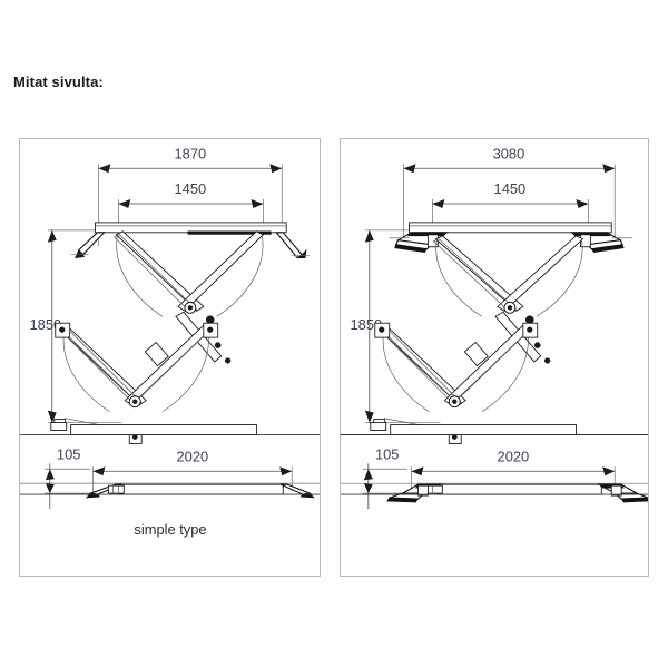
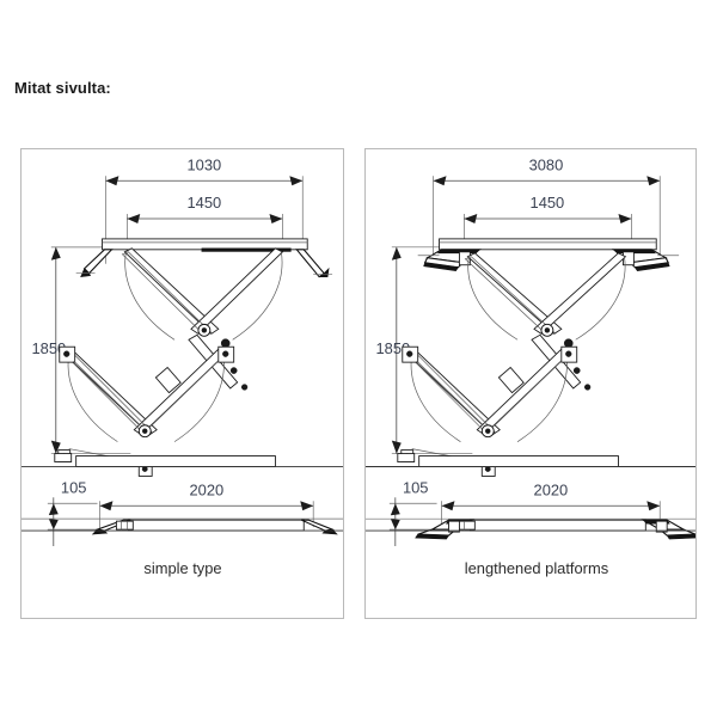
  Mitat sivulta:
- 1870
+ 1030
  1450
  185
  105
  2020
  simple type
  3080
  1450
  185
  105
  2020
+ lengthened platforms
